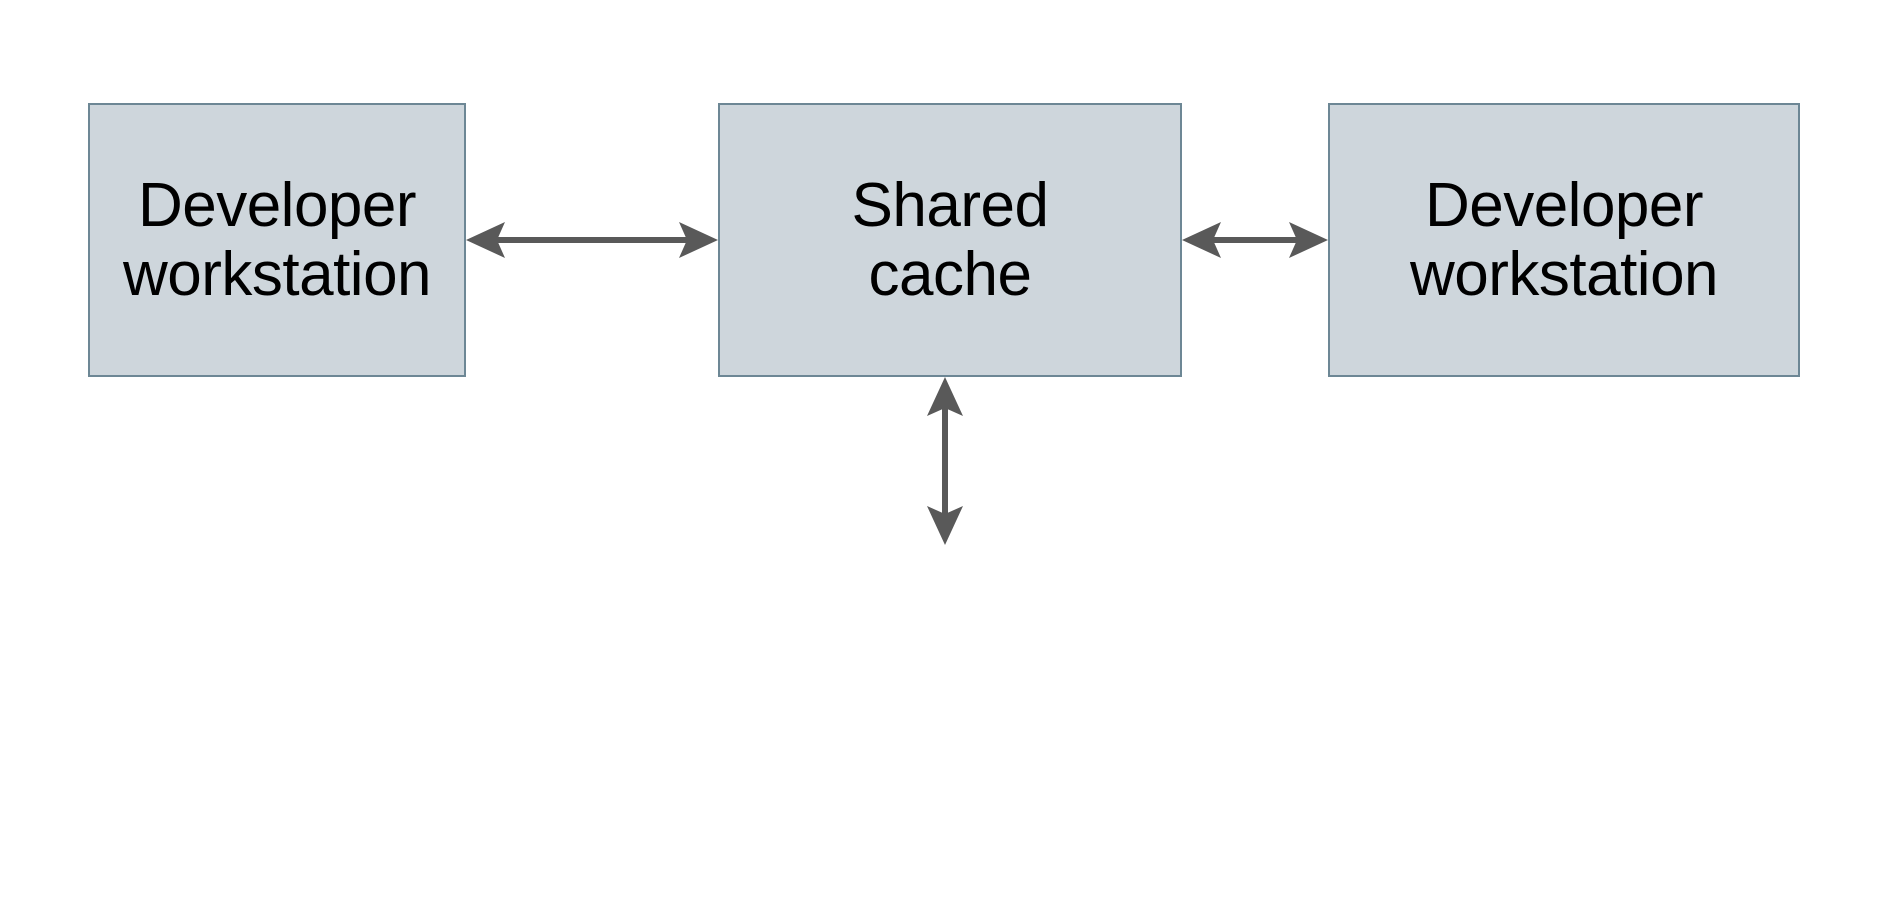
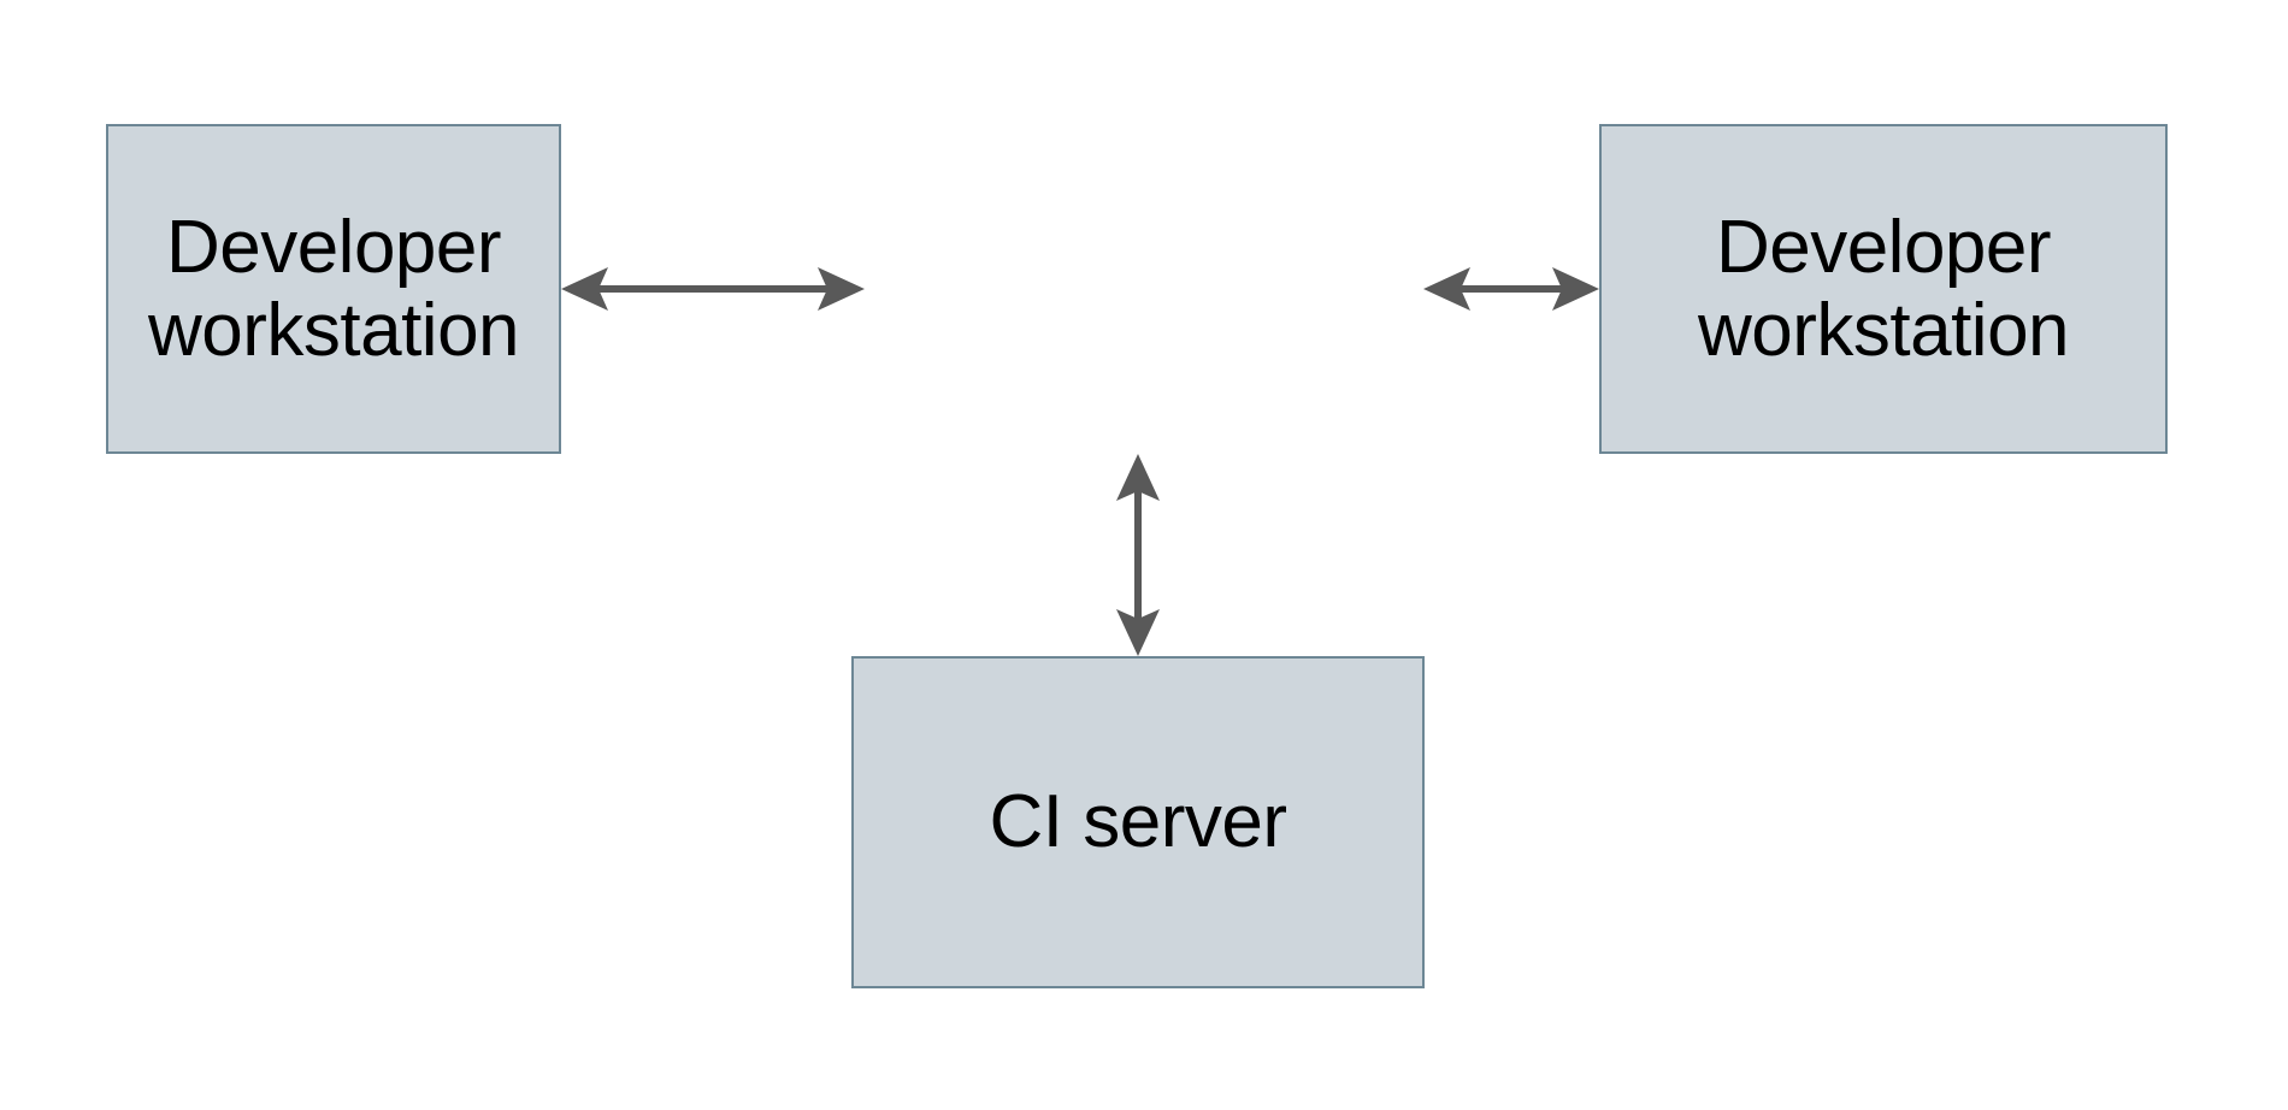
  Developer
  workstation
- Shared
- cache
  Developer
  workstation
+ CI server
